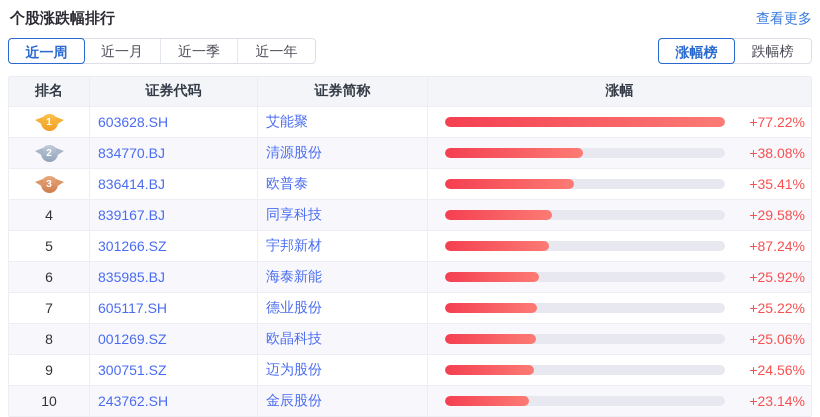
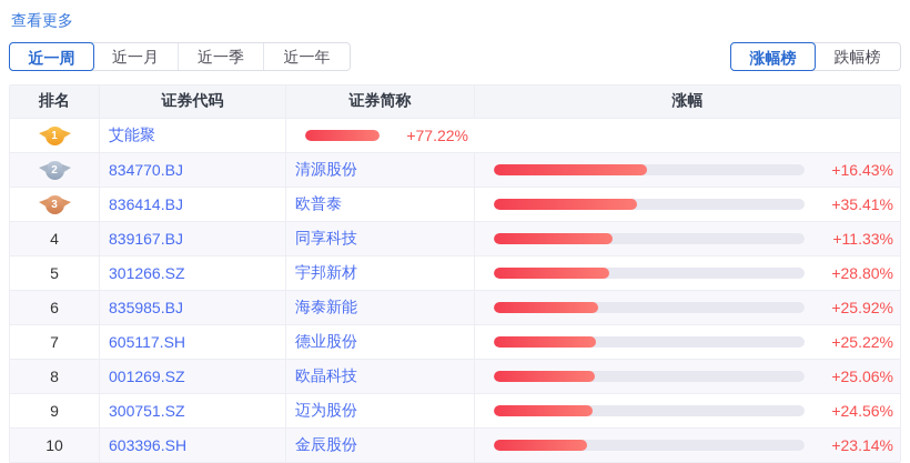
- 个股涨跌幅排行
  查看更多
  近一周
  近一月
  近一季
  近一年
  涨幅榜
  跌幅榜
  排名
  证券代码
  证券简称
  涨幅
  1
- 603628.SH
  艾能聚
  +77.22%
  2
  834770.BJ
  清源股份
- +38.08%
+ +16.43%
  3
  836414.BJ
  欧普泰
  +35.41%
  4
  839167.BJ
  同享科技
- +29.58%
+ +11.33%
  5
  301266.SZ
  宇邦新材
- +87.24%
+ +28.80%
  6
  835985.BJ
  海泰新能
  +25.92%
  7
  605117.SH
  德业股份
  +25.22%
  8
  001269.SZ
  欧晶科技
  +25.06%
  9
  300751.SZ
  迈为股份
  +24.56%
  10
- 243762.SH
+ 603396.SH
  金辰股份
  +23.14%
